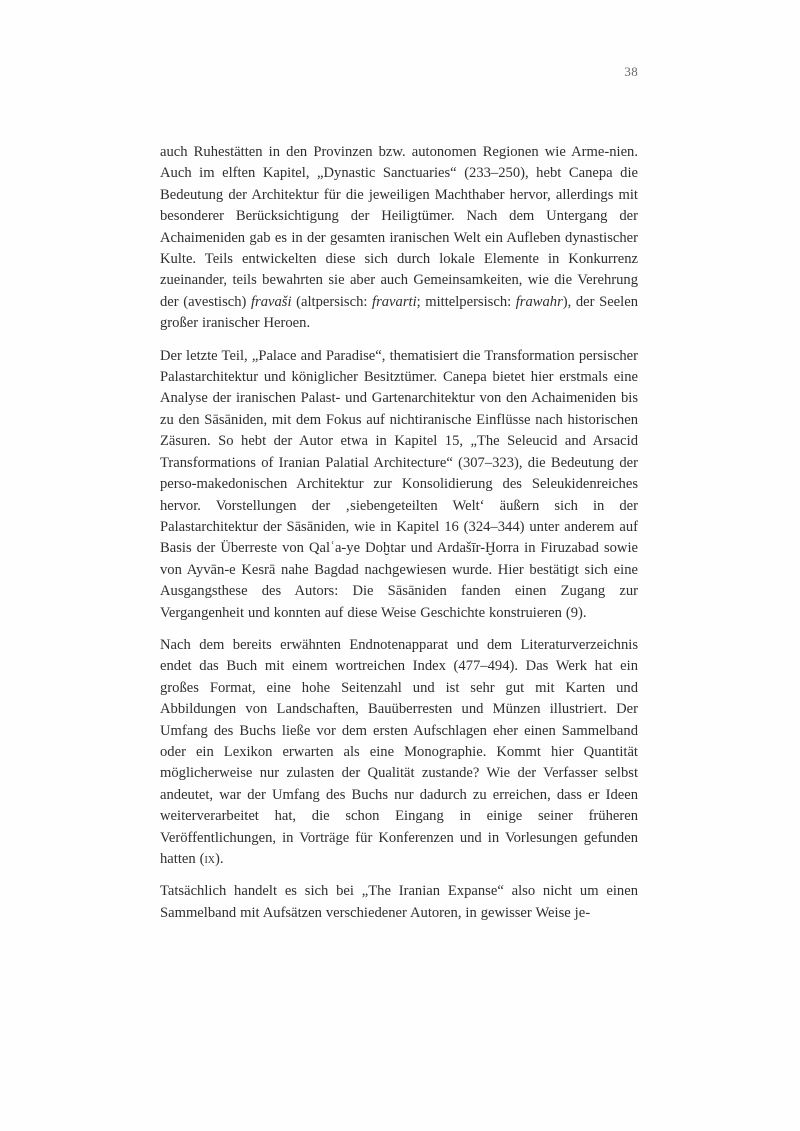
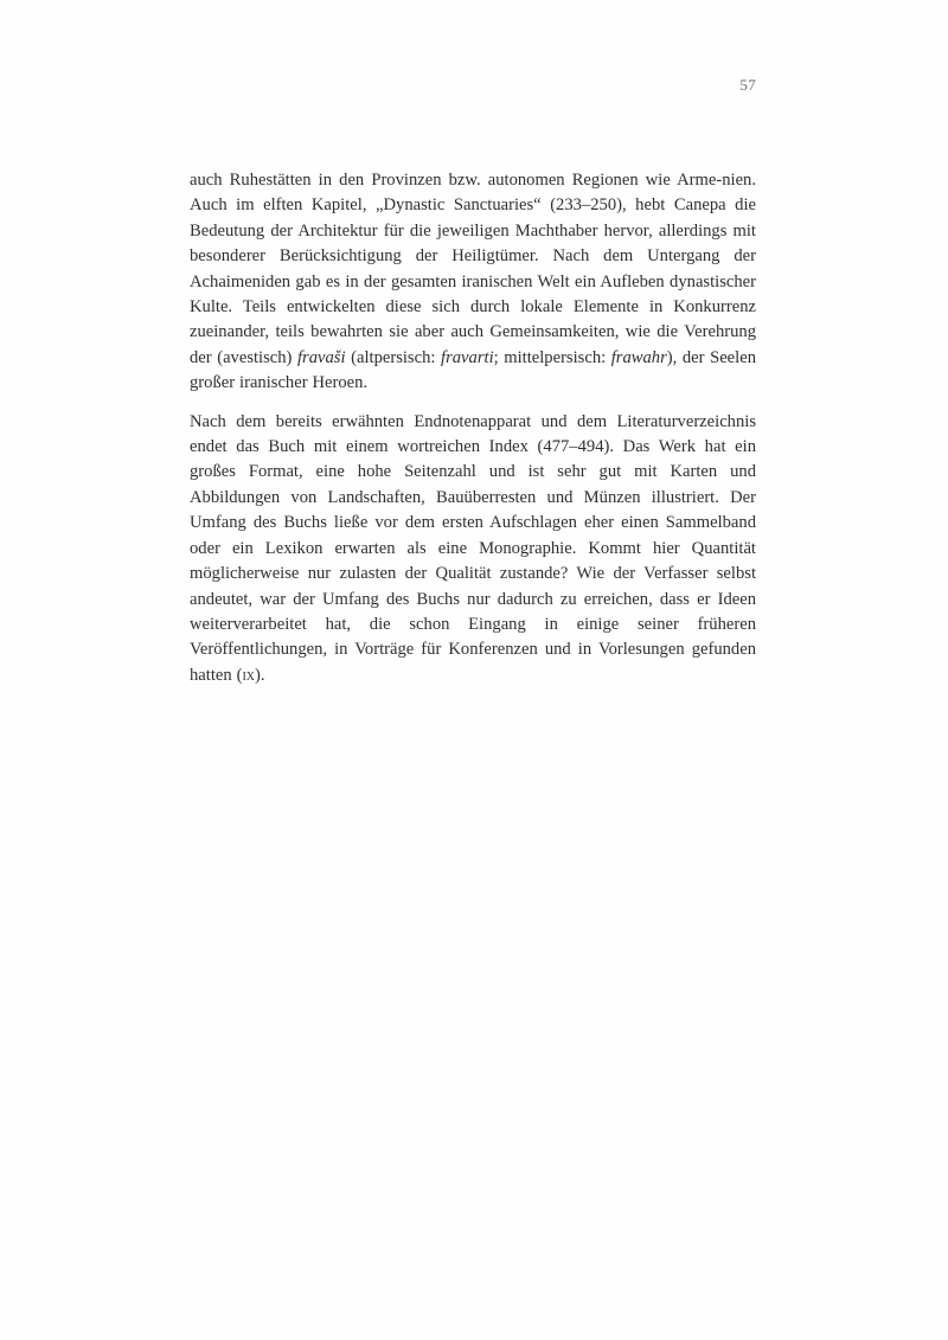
- 38
+ 57
  auch Ruhestätten in den Provinzen bzw. autonomen Regionen wie Arme-nien. Auch im elften Kapitel, „Dynastic Sanctuaries“ (233–250), hebt Canepa die Bedeutung der Architektur für die jeweiligen Machthaber hervor, allerdings mit besonderer Berücksichtigung der Heiligtümer. Nach dem Untergang der Achaimeniden gab es in der gesamten iranischen Welt ein Aufleben dynastischer Kulte. Teils entwickelten diese sich durch lokale Elemente in Konkurrenz zueinander, teils bewahrten sie aber auch Gemeinsamkeiten, wie die Verehrung der (avestisch) fravaši (altpersisch: fravarti; mittelpersisch: frawahr), der Seelen großer iranischer Heroen.
- Der letzte Teil, „Palace and Paradise“, thematisiert die Transformation persischer Palastarchitektur und königlicher Besitztümer. Canepa bietet hier erstmals eine Analyse der iranischen Palast- und Gartenarchitektur von den Achaimeniden bis zu den Sāsāniden, mit dem Fokus auf nichtiranische Einflüsse nach historischen Zäsuren. So hebt der Autor etwa in Kapitel 15, „The Seleucid and Arsacid Transformations of Iranian Palatial Architecture“ (307–323), die Bedeutung der perso-makedonischen Architektur zur Konsolidierung des Seleukidenreiches hervor. Vorstellungen der ‚siebengeteilten Welt‘ äußern sich in der Palastarchitektur der Sāsāniden, wie in Kapitel 16 (324–344) unter anderem auf Basis der Überreste von Qalʿa-ye Doḫtar und Ardašīr-Ḫorra in Firuzabad sowie von Ayvān-e Kesrā nahe Bagdad nachgewiesen wurde. Hier bestätigt sich eine Ausgangsthese des Autors: Die Sāsāniden fanden einen Zugang zur Vergangenheit und konnten auf diese Weise Geschichte konstruieren (9).
  Nach dem bereits erwähnten Endnotenapparat und dem Literaturverzeichnis endet das Buch mit einem wortreichen Index (477–494). Das Werk hat ein großes Format, eine hohe Seitenzahl und ist sehr gut mit Karten und Abbildungen von Landschaften, Bauüberresten und Münzen illustriert. Der Umfang des Buchs ließe vor dem ersten Aufschlagen eher einen Sammelband oder ein Lexikon erwarten als eine Monographie. Kommt hier Quantität möglicherweise nur zulasten der Qualität zustande? Wie der Verfasser selbst andeutet, war der Umfang des Buchs nur dadurch zu erreichen, dass er Ideen weiterverarbeitet hat, die schon Eingang in einige seiner früheren Veröffentlichungen, in Vorträge für Konferenzen und in Vorlesungen gefunden hatten (ix).
- Tatsächlich handelt es sich bei „The Iranian Expanse“ also nicht um einen Sammelband mit Aufsätzen verschiedener Autoren, in gewisser Weise je-
